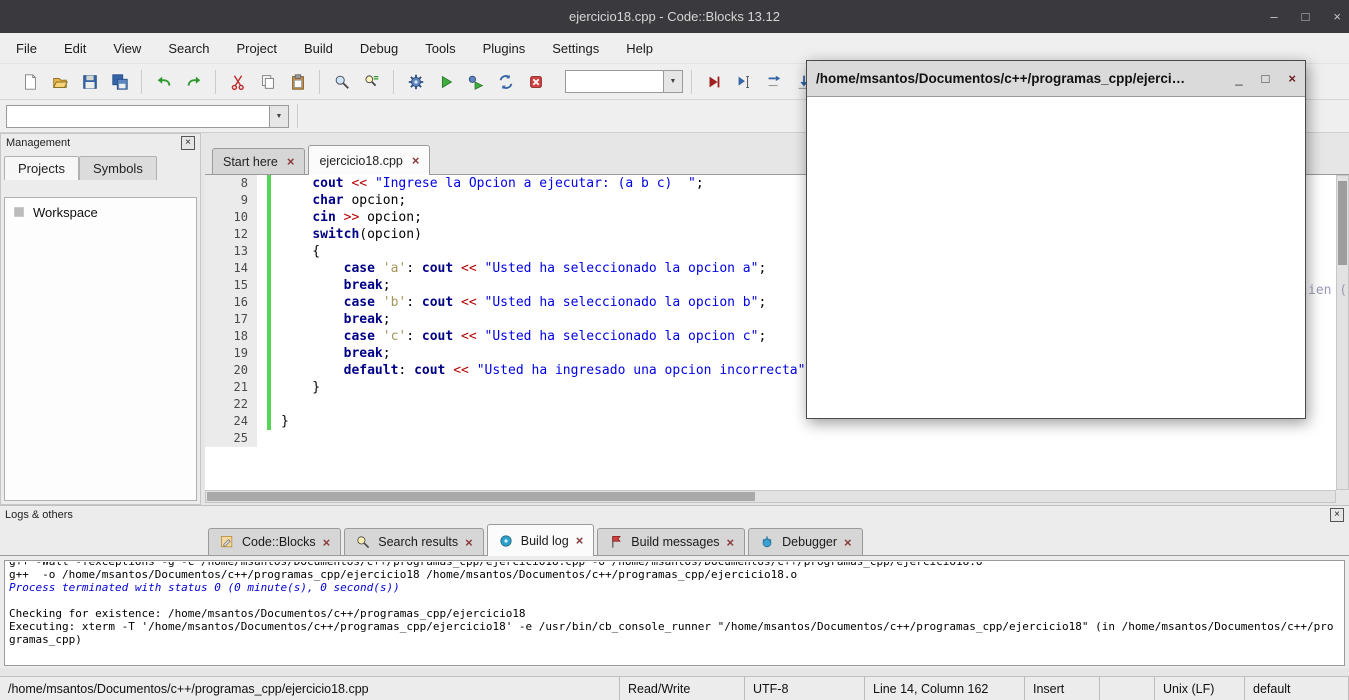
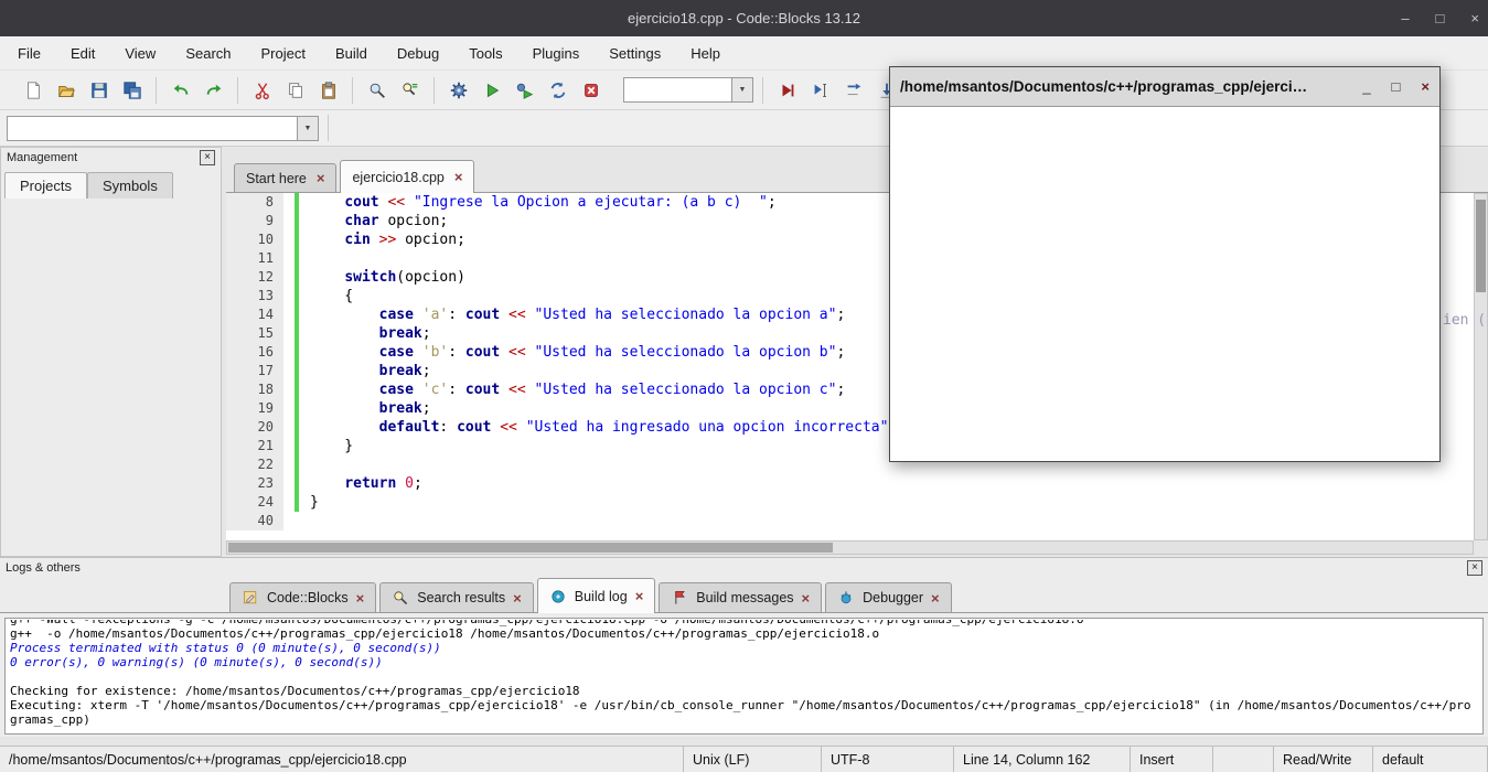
  ejercicio18.cpp - Code::Blocks 13.12
  –
  □
  ×
  File
  Edit
  View
  Search
  Project
  Build
  Debug
  Tools
  Plugins
  Settings
  Help
  Management
  ×
  Projects
  Symbols
- Workspace
  Start here
  ×
  ejercicio18.cpp
  ×
  8
  cout << "Ingrese la Opcion a ejecutar: (a b c) ";
  9
  char opcion;
  10
  cin >> opcion;
+ 11
  12
  switch(opcion)
  13
  {
  14
  case 'a': cout << "Usted ha seleccionado la opcion a";
  15
  break;
  16
  case 'b': cout << "Usted ha seleccionado la opcion b";
  17
  break;
  18
  case 'c': cout << "Usted ha seleccionado la opcion c";
  19
  break;
  20
  default: cout << "Usted ha ingresado una opcion incorrecta"
  21
  }
  22
+ 23
+ return 0;
  24
  }
- 25
+ 40
  ien (
  Logs & others
  ×
  Code::Blocks
  ×
  Search results
  ×
  Build log
  ×
  Build messages
  ×
  Debugger
  ×
  g++ -Wall -fexceptions -g -c /home/msantos/Documentos/c++/programas_cpp/ejercicio18.cpp -o /home/msantos/Documentos/c++/programas_cpp/ejercicio18.o
  g++ -o /home/msantos/Documentos/c++/programas_cpp/ejercicio18 /home/msantos/Documentos/c++/programas_cpp/ejercicio18.o
  Process terminated with status 0 (0 minute(s), 0 second(s))
+ 0 error(s), 0 warning(s) (0 minute(s), 0 second(s))
  Checking for existence: /home/msantos/Documentos/c++/programas_cpp/ejercicio18
  Executing: xterm -T '/home/msantos/Documentos/c++/programas_cpp/ejercicio18' -e /usr/bin/cb_console_runner "/home/msantos/Documentos/c++/programas_cpp/ejercicio18" (in /home/msantos/Documentos/c++/programas_cpp)
  /home/msantos/Documentos/c++/programas_cpp/ejercicio18.cpp
- Read/Write
+ Unix (LF)
  UTF-8
  Line 14, Column 162
  Insert
- Unix (LF)
+ Read/Write
  default
  /home/msantos/Documentos/c++/programas_cpp/ejerci…
  _
  □
  ×
